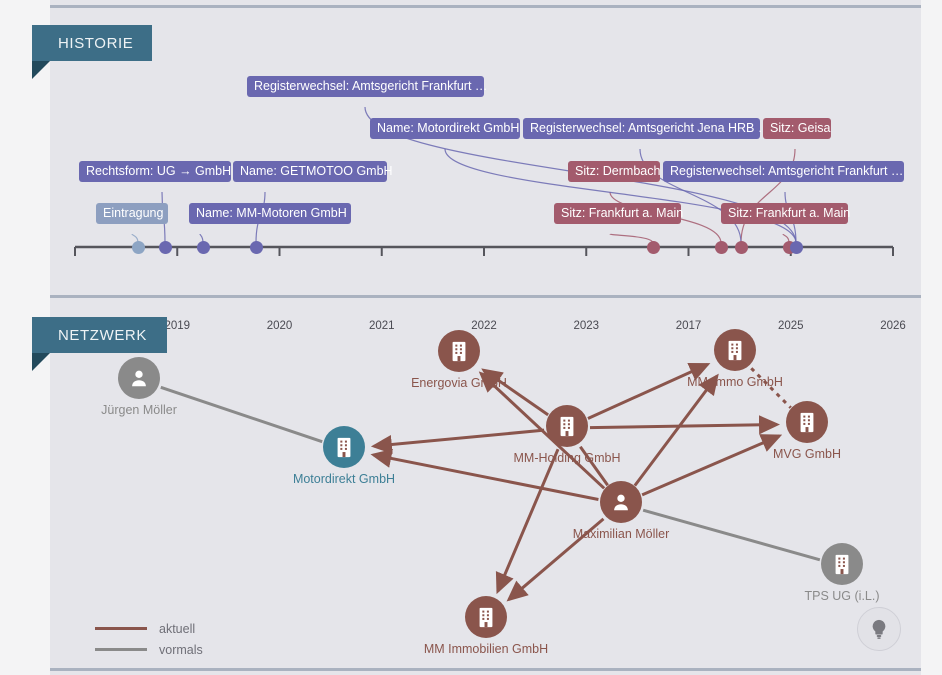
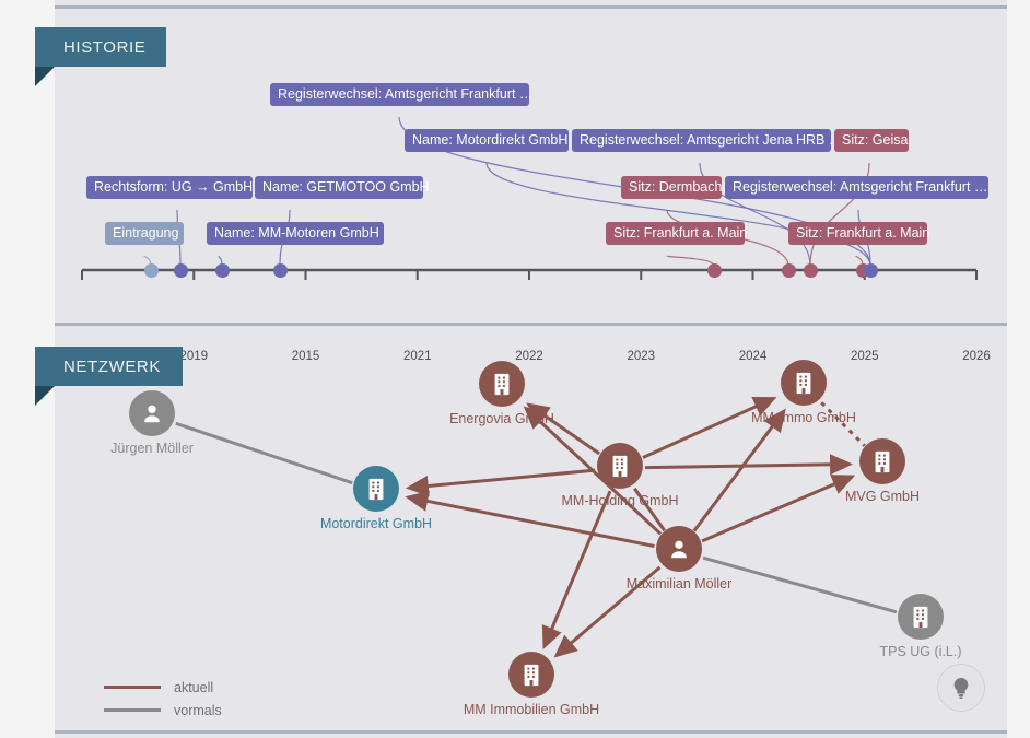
  HISTORIE
  Registerwechsel: Amtsgericht Frankfurt …
  Name: Motordirekt GmbH
  Registerwechsel: Amtsgericht Jena HRB
  Sitz: Geisa
  Rechtsform: UG → GmbH
  Name: GETMOTOO GmbH
  Sitz: Dermbach
  Registerwechsel: Amtsgericht Frankfurt …
  Eintragung
  Name: MM-Motoren GmbH
  Sitz: Frankfurt a. Main
  Sitz: Frankfurt a. Main
  2019
- 2020
+ 2015
  2021
  2022
  2023
- 2017
+ 2024
  2025
  2026
  NETZWERK
  Jürgen Möller
  Energovia GmbH
  MM-Immo GmbH
  Motordirekt GmbH
  MM-Holding GmbH
  MVG GmbH
  Maximilian Möller
  TPS UG (i.L.)
  MM Immobilien GmbH
  aktuell
  vormals
